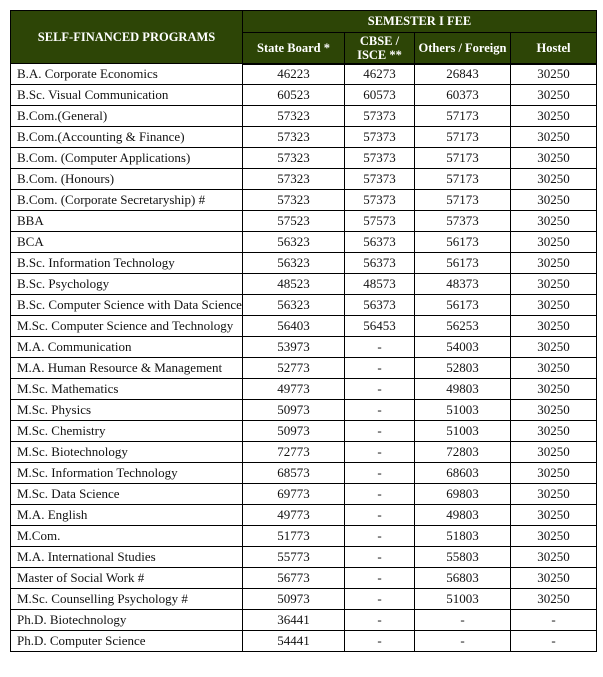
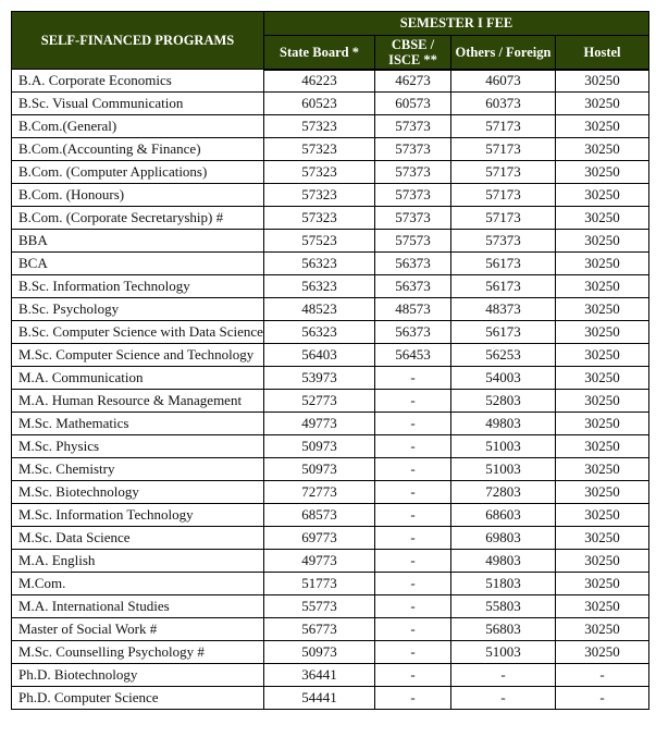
  SELF-FINANCED PROGRAMS	SEMESTER I FEE
  State Board *	CBSE / ISCE **	Others / Foreign	Hostel
- B.A. Corporate Economics	46223	46273	26843	30250
+ B.A. Corporate Economics	46223	46273	46073	30250
  B.Sc. Visual Communication	60523	60573	60373	30250
  B.Com.(General)	57323	57373	57173	30250
  B.Com.(Accounting & Finance)	57323	57373	57173	30250
  B.Com. (Computer Applications)	57323	57373	57173	30250
  B.Com. (Honours)	57323	57373	57173	30250
  B.Com. (Corporate Secretaryship) #	57323	57373	57173	30250
  BBA	57523	57573	57373	30250
  BCA	56323	56373	56173	30250
  B.Sc. Information Technology	56323	56373	56173	30250
  B.Sc. Psychology	48523	48573	48373	30250
  B.Sc. Computer Science with Data Science	56323	56373	56173	30250
  M.Sc. Computer Science and Technology	56403	56453	56253	30250
  M.A. Communication	53973	-	54003	30250
  M.A. Human Resource & Management	52773	-	52803	30250
  M.Sc. Mathematics	49773	-	49803	30250
  M.Sc. Physics	50973	-	51003	30250
  M.Sc. Chemistry	50973	-	51003	30250
  M.Sc. Biotechnology	72773	-	72803	30250
  M.Sc. Information Technology	68573	-	68603	30250
  M.Sc. Data Science	69773	-	69803	30250
  M.A. English	49773	-	49803	30250
  M.Com.	51773	-	51803	30250
  M.A. International Studies	55773	-	55803	30250
  Master of Social Work #	56773	-	56803	30250
  M.Sc. Counselling Psychology #	50973	-	51003	30250
  Ph.D. Biotechnology	36441	-	-	-
  Ph.D. Computer Science	54441	-	-	-
